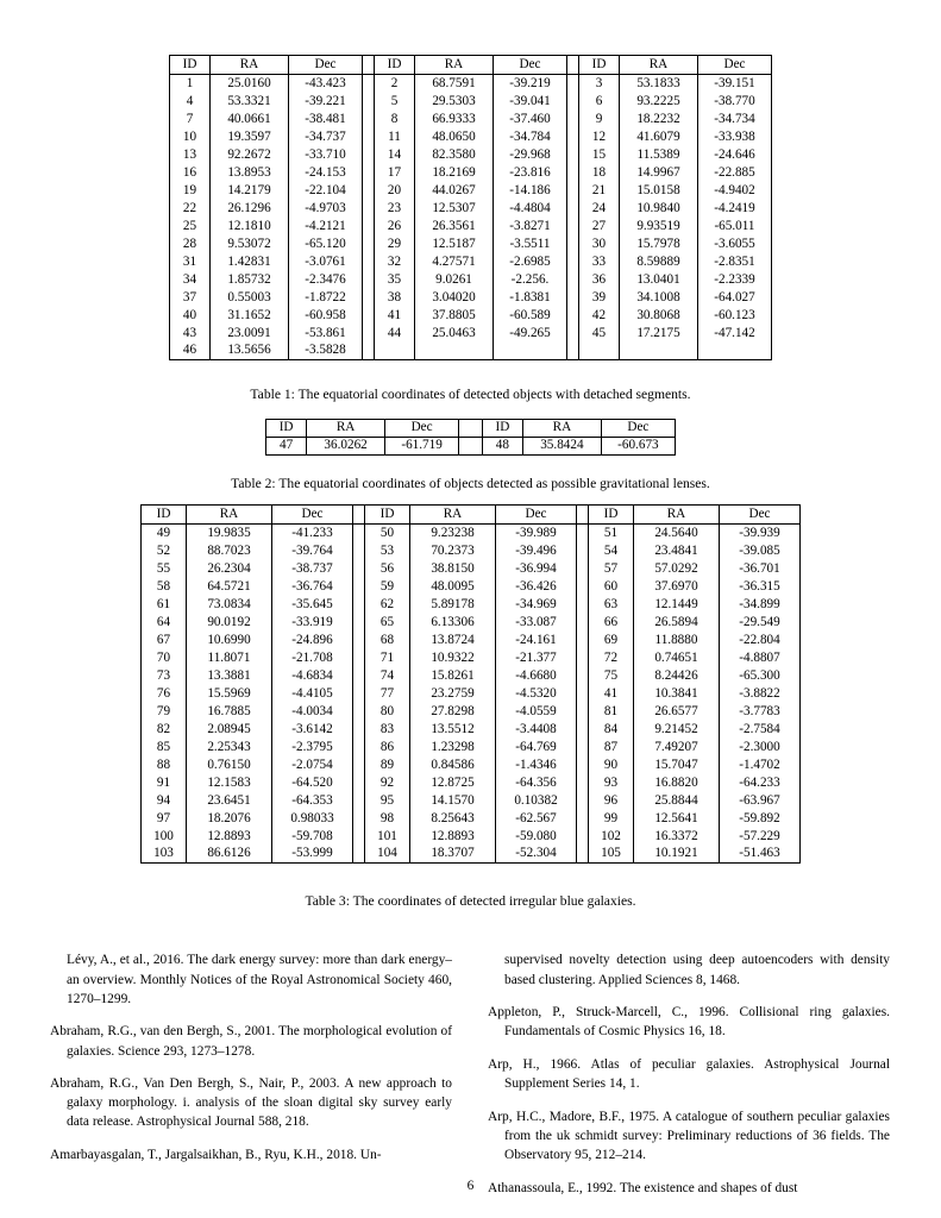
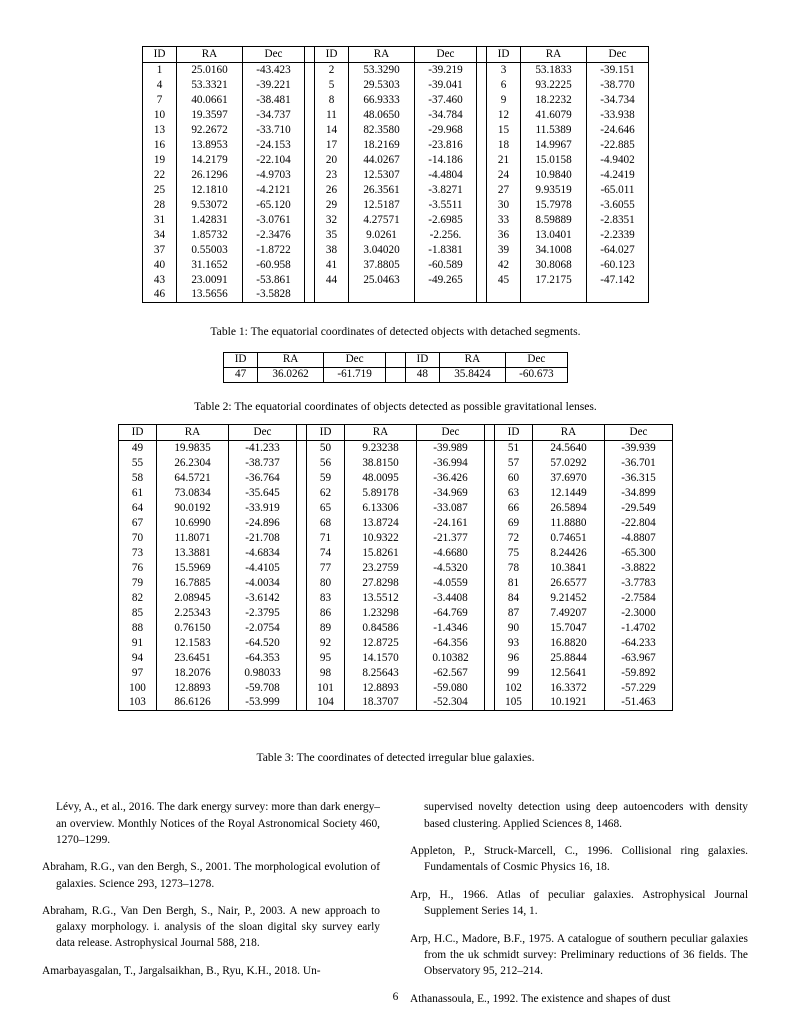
  ID	RA	Dec		ID	RA	Dec		ID	RA	Dec
- 1	25.0160	-43.423		2	68.7591	-39.219		3	53.1833	-39.151
+ 1	25.0160	-43.423		2	53.3290	-39.219		3	53.1833	-39.151
  4	53.3321	-39.221		5	29.5303	-39.041		6	93.2225	-38.770
  7	40.0661	-38.481		8	66.9333	-37.460		9	18.2232	-34.734
  10	19.3597	-34.737		11	48.0650	-34.784		12	41.6079	-33.938
  13	92.2672	-33.710		14	82.3580	-29.968		15	11.5389	-24.646
  16	13.8953	-24.153		17	18.2169	-23.816		18	14.9967	-22.885
  19	14.2179	-22.104		20	44.0267	-14.186		21	15.0158	-4.9402
  22	26.1296	-4.9703		23	12.5307	-4.4804		24	10.9840	-4.2419
  25	12.1810	-4.2121		26	26.3561	-3.8271		27	9.93519	-65.011
  28	9.53072	-65.120		29	12.5187	-3.5511		30	15.7978	-3.6055
  31	1.42831	-3.0761		32	4.27571	-2.6985		33	8.59889	-2.8351
  34	1.85732	-2.3476		35	9.0261	-2.256.		36	13.0401	-2.2339
  37	0.55003	-1.8722		38	3.04020	-1.8381		39	34.1008	-64.027
  40	31.1652	-60.958		41	37.8805	-60.589		42	30.8068	-60.123
  43	23.0091	-53.861		44	25.0463	-49.265		45	17.2175	-47.142
  46	13.5656	-3.5828
  Table 1: The equatorial coordinates of detected objects with detached segments.
  ID	RA	Dec		ID	RA	Dec
  47	36.0262	-61.719		48	35.8424	-60.673
  Table 2: The equatorial coordinates of objects detected as possible gravitational lenses.
  ID	RA	Dec		ID	RA	Dec		ID	RA	Dec
  49	19.9835	-41.233		50	9.23238	-39.989		51	24.5640	-39.939
- 52	88.7023	-39.764		53	70.2373	-39.496		54	23.4841	-39.085
  55	26.2304	-38.737		56	38.8150	-36.994		57	57.0292	-36.701
  58	64.5721	-36.764		59	48.0095	-36.426		60	37.6970	-36.315
  61	73.0834	-35.645		62	5.89178	-34.969		63	12.1449	-34.899
  64	90.0192	-33.919		65	6.13306	-33.087		66	26.5894	-29.549
  67	10.6990	-24.896		68	13.8724	-24.161		69	11.8880	-22.804
  70	11.8071	-21.708		71	10.9322	-21.377		72	0.74651	-4.8807
  73	13.3881	-4.6834		74	15.8261	-4.6680		75	8.24426	-65.300
- 76	15.5969	-4.4105		77	23.2759	-4.5320		41	10.3841	-3.8822
+ 76	15.5969	-4.4105		77	23.2759	-4.5320		78	10.3841	-3.8822
  79	16.7885	-4.0034		80	27.8298	-4.0559		81	26.6577	-3.7783
  82	2.08945	-3.6142		83	13.5512	-3.4408		84	9.21452	-2.7584
  85	2.25343	-2.3795		86	1.23298	-64.769		87	7.49207	-2.3000
  88	0.76150	-2.0754		89	0.84586	-1.4346		90	15.7047	-1.4702
  91	12.1583	-64.520		92	12.8725	-64.356		93	16.8820	-64.233
  94	23.6451	-64.353		95	14.1570	0.10382		96	25.8844	-63.967
  97	18.2076	0.98033		98	8.25643	-62.567		99	12.5641	-59.892
  100	12.8893	-59.708		101	12.8893	-59.080		102	16.3372	-57.229
  103	86.6126	-53.999		104	18.3707	-52.304		105	10.1921	-51.463
  Table 3: The coordinates of detected irregular blue galaxies.
  Lévy, A., et al., 2016. The dark energy survey: more than dark energy–an overview. Monthly Notices of the Royal Astronomical Society 460, 1270–1299.
  Abraham, R.G., van den Bergh, S., 2001. The morphological evolution of galaxies. Science 293, 1273–1278.
  Abraham, R.G., Van Den Bergh, S., Nair, P., 2003. A new approach to galaxy morphology. i. analysis of the sloan digital sky survey early data release. Astrophysical Journal 588, 218.
  Amarbayasgalan, T., Jargalsaikhan, B., Ryu, K.H., 2018. Un-
  supervised novelty detection using deep autoencoders with density based clustering. Applied Sciences 8, 1468.
  Appleton, P., Struck-Marcell, C., 1996. Collisional ring galaxies. Fundamentals of Cosmic Physics 16, 18.
  Arp, H., 1966. Atlas of peculiar galaxies. Astrophysical Journal Supplement Series 14, 1.
  Arp, H.C., Madore, B.F., 1975. A catalogue of southern peculiar galaxies from the uk schmidt survey: Preliminary reductions of 36 fields. The Observatory 95, 212–214.
  Athanassoula, E., 1992. The existence and shapes of dust
  6
